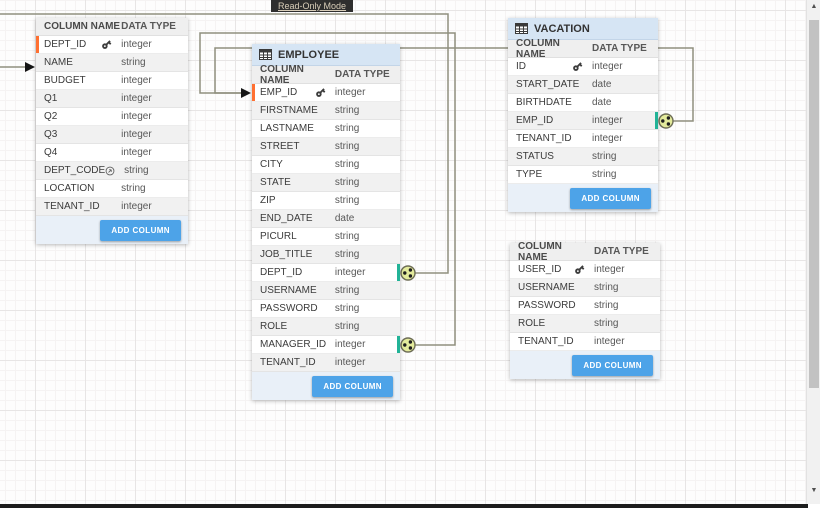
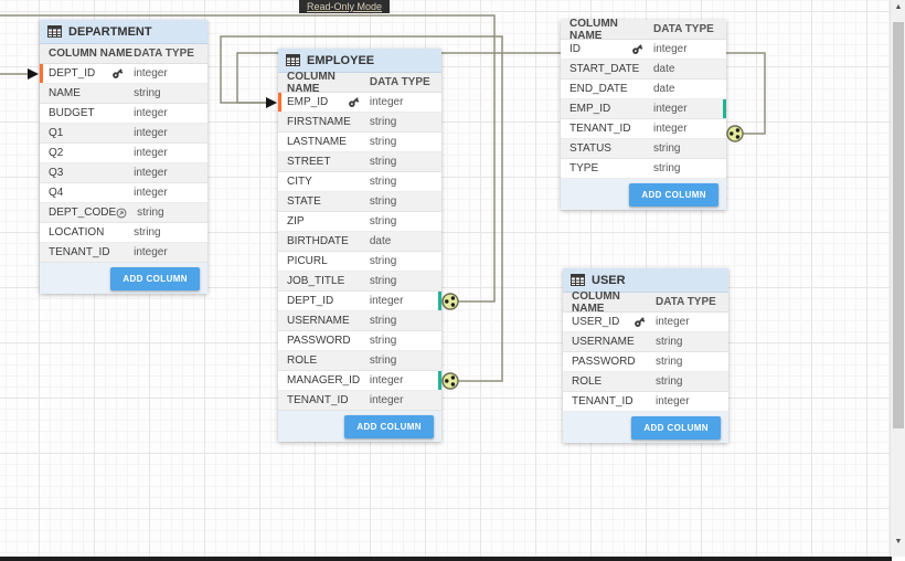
+ DEPARTMENT
  COLUMN NAME
  DATA TYPE
  DEPT_ID
  integer
  NAME
  string
  BUDGET
  integer
  Q1
  integer
  Q2
  integer
  Q3
  integer
  Q4
  integer
  DEPT_CODE
  string
  LOCATION
  string
  TENANT_ID
  integer
  ADD COLUMN
  EMPLOYEE
  COLUMN NAME
  DATA TYPE
  EMP_ID
  integer
  FIRSTNAME
  string
  LASTNAME
  string
  STREET
  string
  CITY
  string
  STATE
  string
  ZIP
  string
- END_DATE
+ BIRTHDATE
  date
  PICURL
  string
  JOB_TITLE
  string
  DEPT_ID
  integer
  USERNAME
  string
  PASSWORD
  string
  ROLE
  string
  MANAGER_ID
  integer
  TENANT_ID
  integer
  ADD COLUMN
- VACATION
  COLUMN NAME
  DATA TYPE
  ID
  integer
  START_DATE
  date
- BIRTHDATE
+ END_DATE
  date
  EMP_ID
  integer
  TENANT_ID
  integer
  STATUS
  string
  TYPE
  string
  ADD COLUMN
+ USER
  COLUMN NAME
  DATA TYPE
  USER_ID
  integer
  USERNAME
  string
  PASSWORD
  string
  ROLE
  string
  TENANT_ID
  integer
  ADD COLUMN
  Read-Only Mode
